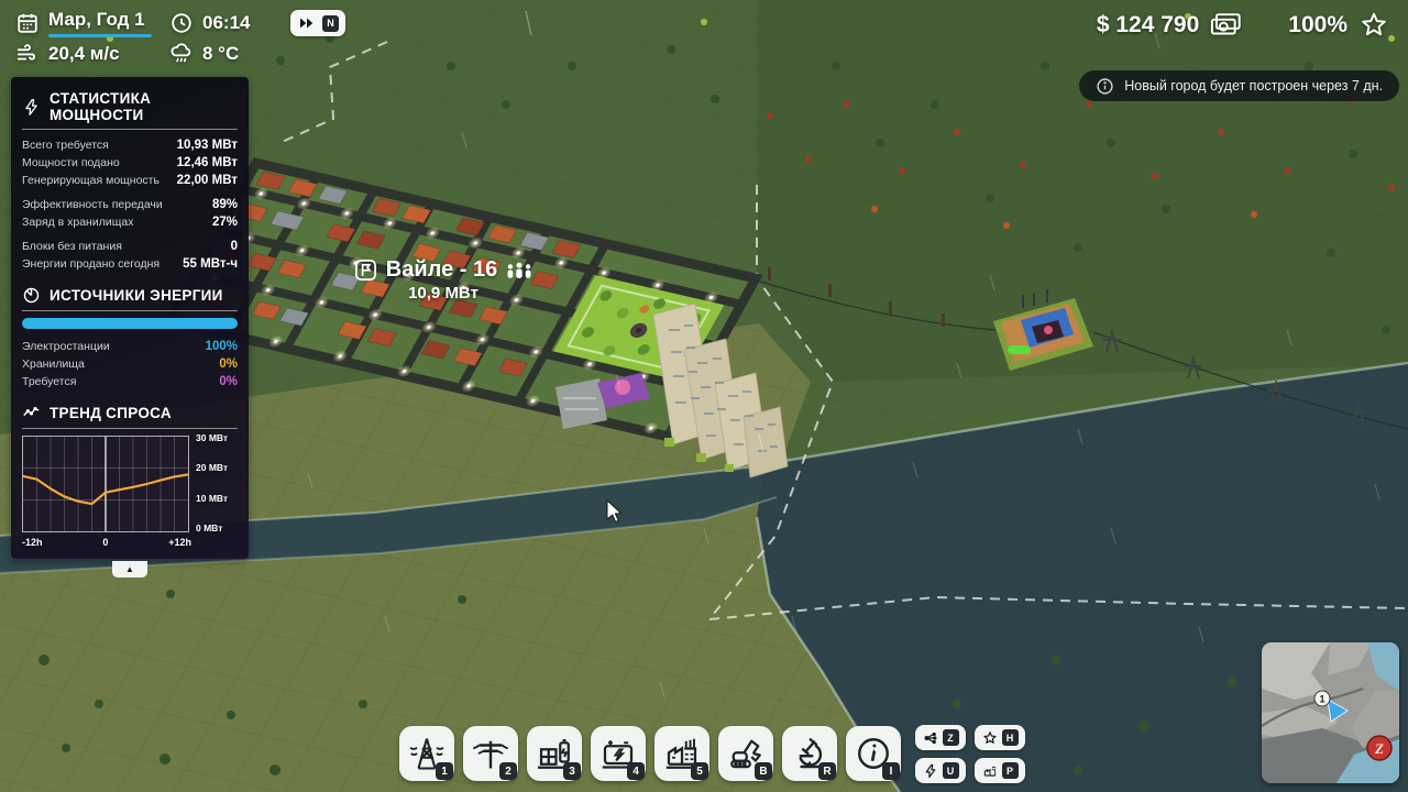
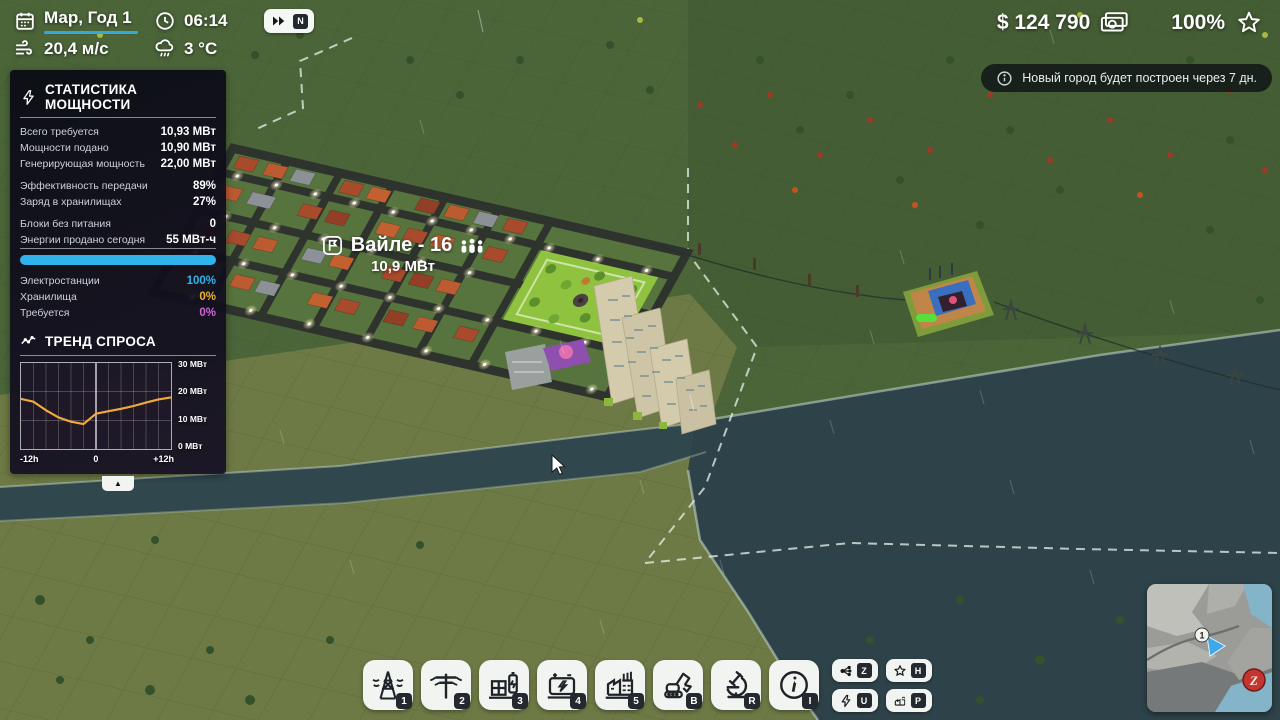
  Мар, Год 1
  06:14
  N
  20,4 м/с
- 8 °C
+ 3 °C
  $ 124 790
  100%
  Новый город будет построен через 7 дн.
  СТАТИСТИКА МОЩНОСТИ
  Всего требуется
  10,93 МВт
  Мощности подано
- 12,46 МВт
+ 10,90 МВт
  Генерирующая мощность
  22,00 МВт
  Эффективность передачи
  89%
  Заряд в хранилищах
  27%
  Блоки без питания
  0
  Энергии продано сегодня
  55 МВт-ч
- ИСТОЧНИКИ ЭНЕРГИИ
  Электростанции
  100%
  Хранилища
  0%
  Требуется
  0%
  ТРЕНД СПРОСА
  30 МВт
  20 МВт
  10 МВт
  0 МВт
  -12h
  0
  +12h
  ▲
  Вайле - 16
  10,9 МВт
  1
  2
  3
  4
  5
  B
  R
  I
  Z
  H
  U
  P
  1
  Z
